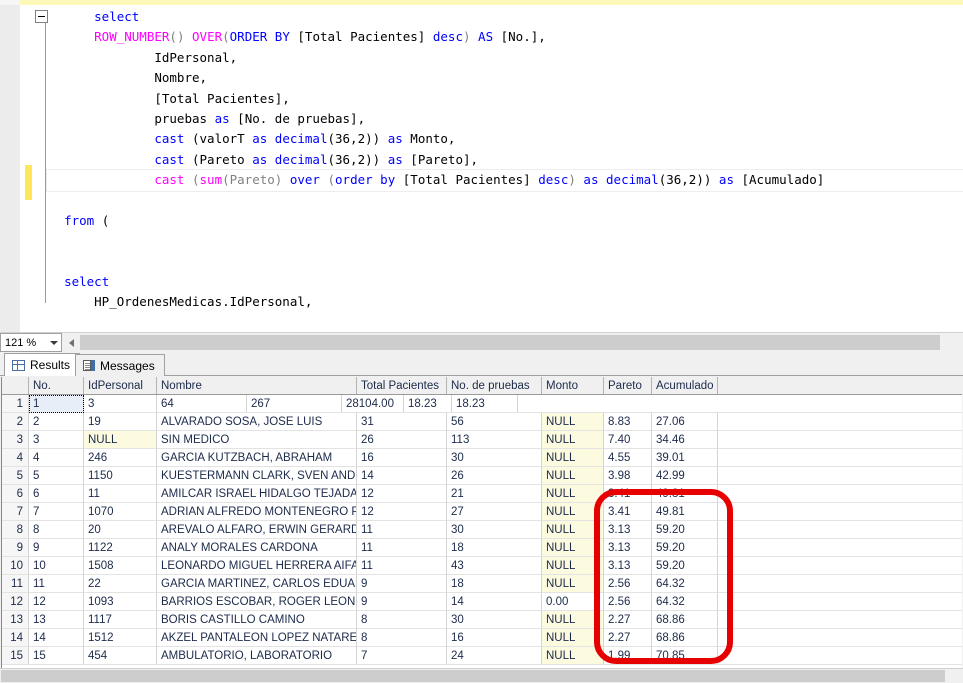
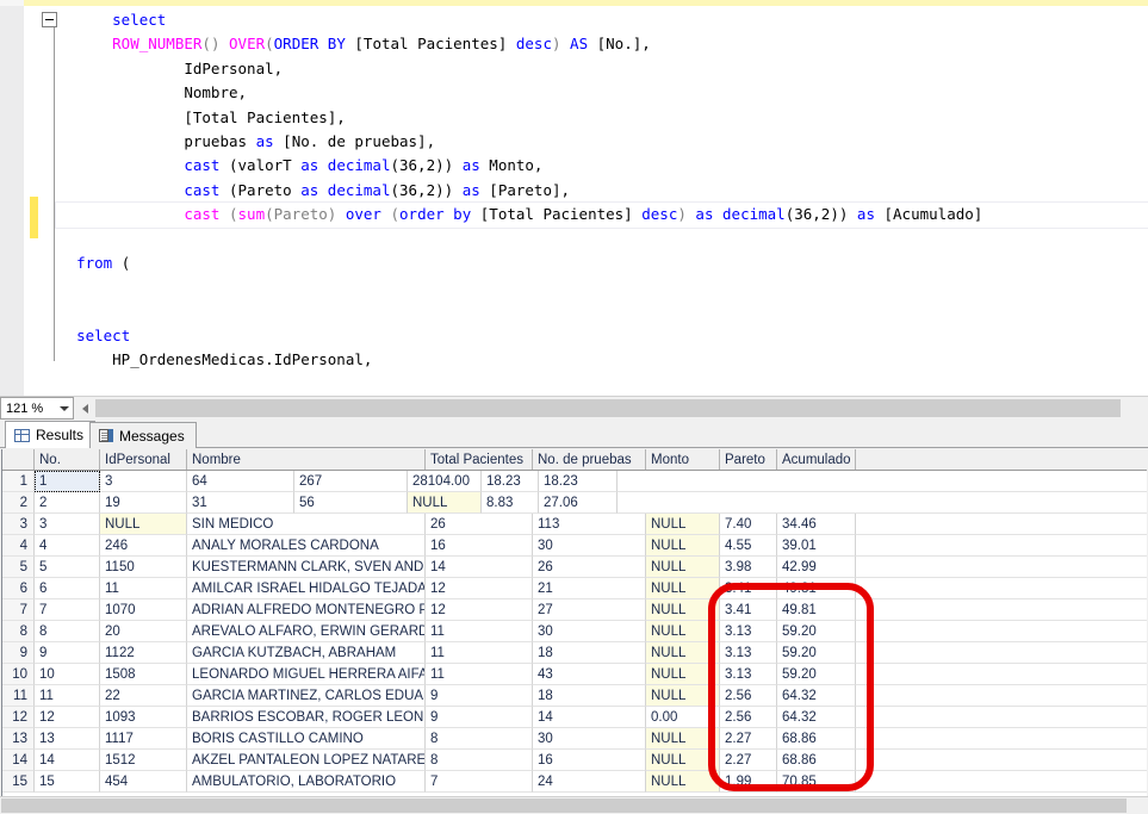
  select
  ROW_NUMBER() OVER(ORDER BY [Total Pacientes] desc) AS [No.],
  IdPersonal,
  Nombre,
  [Total Pacientes],
  pruebas as [No. de pruebas],
  cast (valorT as decimal(36,2)) as Monto,
  cast (Pareto as decimal(36,2)) as [Pareto],
  cast (sum(Pareto) over (order by [Total Pacientes] desc) as decimal(36,2)) as [Acumulado]
  from (
  select
  HP_OrdenesMedicas.IdPersonal,
  121 %
  Results
  Messages
  No.
  IdPersonal
  Nombre
  Total Pacientes
  No. de pruebas
  Monto
  Pareto
  Acumulado
  1
  1
  3
  64
  267
  28104.00
  18.23
  18.23
  2
  2
  19
- ALVARADO SOSA, JOSE LUIS
  31
  56
  NULL
  8.83
  27.06
  3
  3
  NULL
  SIN MEDICO
  26
  113
  NULL
  7.40
  34.46
  4
  4
  246
- GARCIA KUTZBACH, ABRAHAM
+ ANALY MORALES CARDONA
  16
  30
  NULL
  4.55
  39.01
  5
  5
  1150
  KUESTERMANN CLARK, SVEN AND
  14
  26
  NULL
  3.98
  42.99
  6
  6
  11
  AMILCAR ISRAEL HIDALGO TEJADA
  12
  21
  NULL
  3.41
  49.81
  7
  7
  1070
  ADRIAN ALFREDO MONTENEGRO P
  12
  27
  NULL
  3.41
  49.81
  8
  8
  20
  AREVALO ALFARO, ERWIN GERARD
  11
  30
  NULL
  3.13
  59.20
  9
  9
  1122
- ANALY MORALES CARDONA
+ GARCIA KUTZBACH, ABRAHAM
  11
  18
  NULL
  3.13
  59.20
  10
  10
  1508
  LEONARDO MIGUEL HERRERA AIFA
  11
  43
  NULL
  3.13
  59.20
  11
  11
  22
  GARCIA MARTINEZ, CARLOS EDUA
  9
  18
  NULL
  2.56
  64.32
  12
  12
  1093
  BARRIOS ESCOBAR, ROGER LEON
  9
  14
  0.00
  2.56
  64.32
  13
  13
  1117
  BORIS CASTILLO CAMINO
  8
  30
  NULL
  2.27
  68.86
  14
  14
  1512
  AKZEL PANTALEON LOPEZ NATARE
  8
  16
  NULL
  2.27
  68.86
  15
  15
  454
  AMBULATORIO, LABORATORIO
  7
  24
  NULL
  1.99
  70.85
